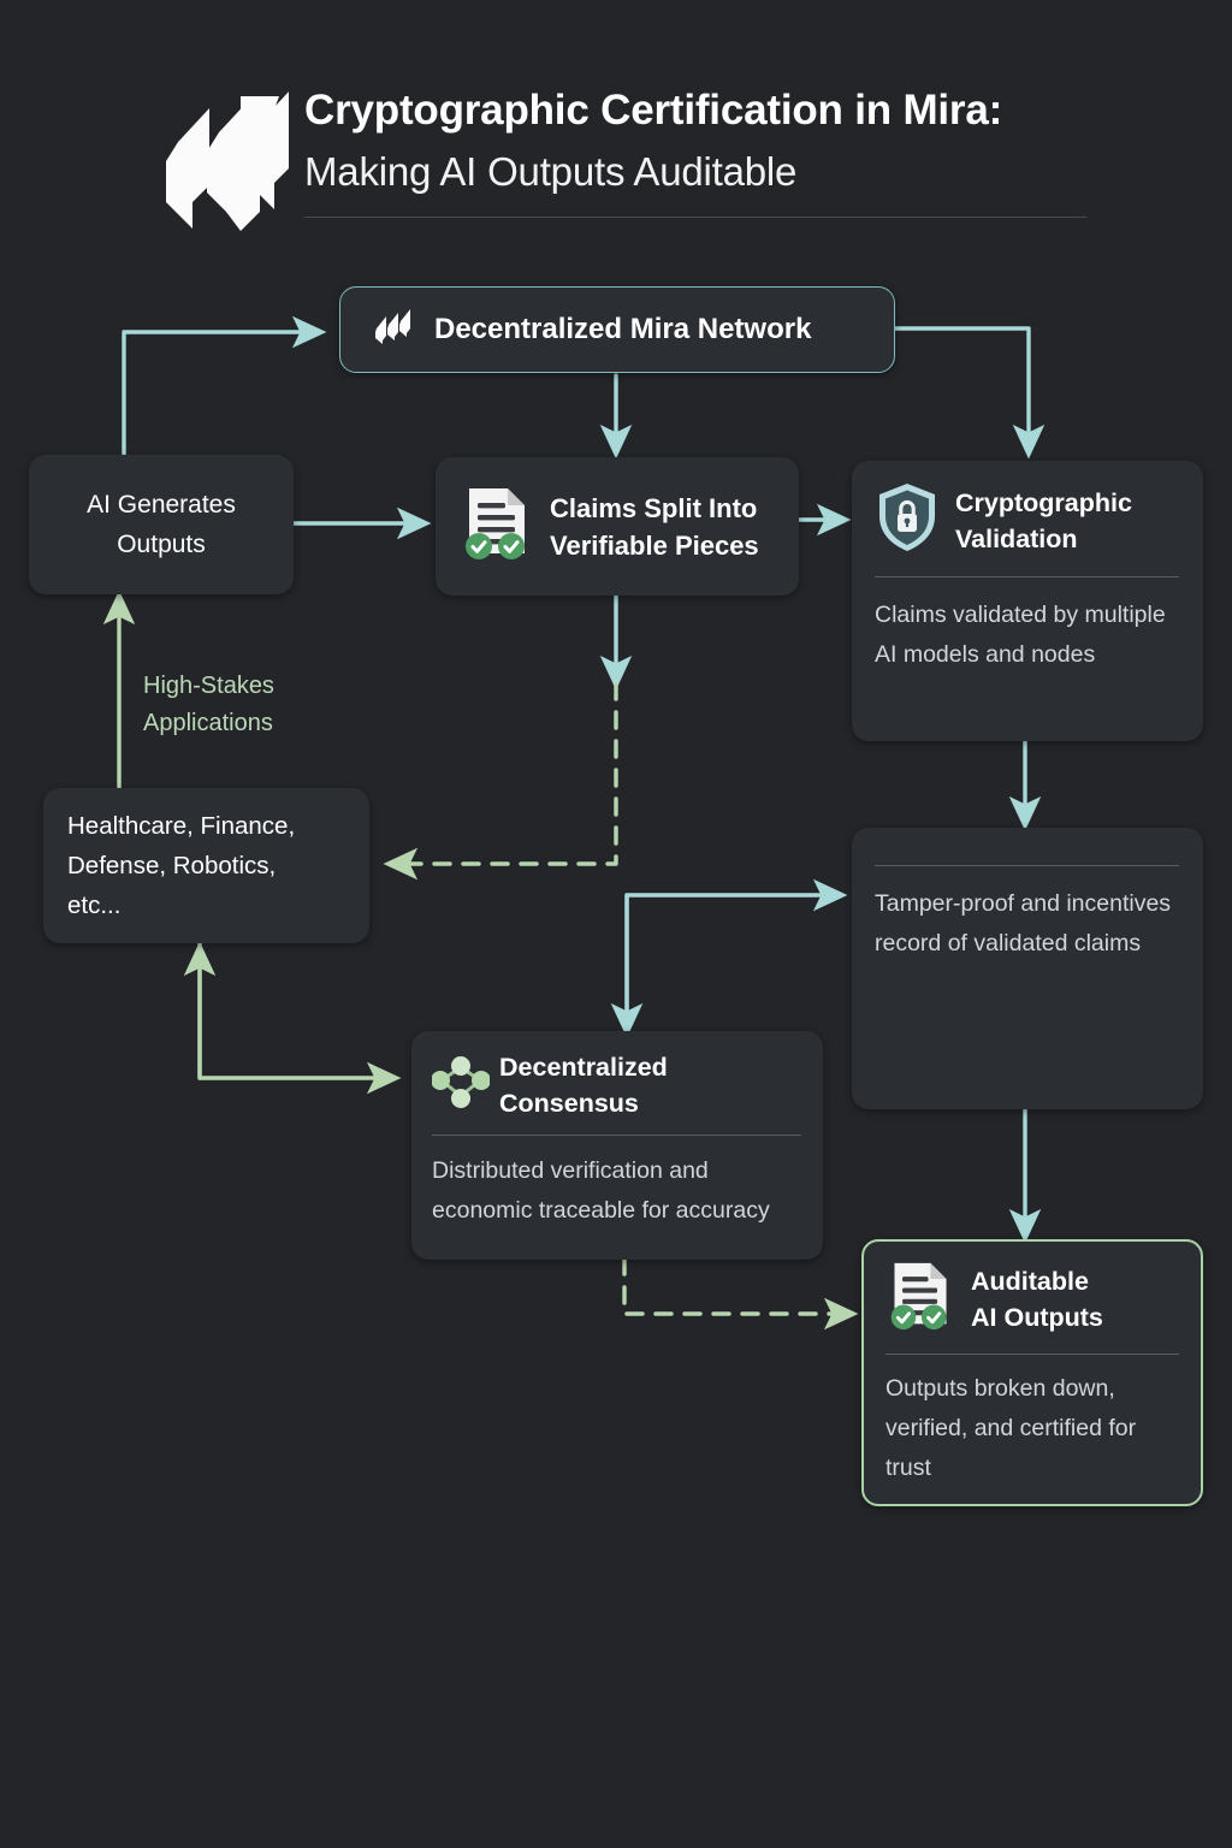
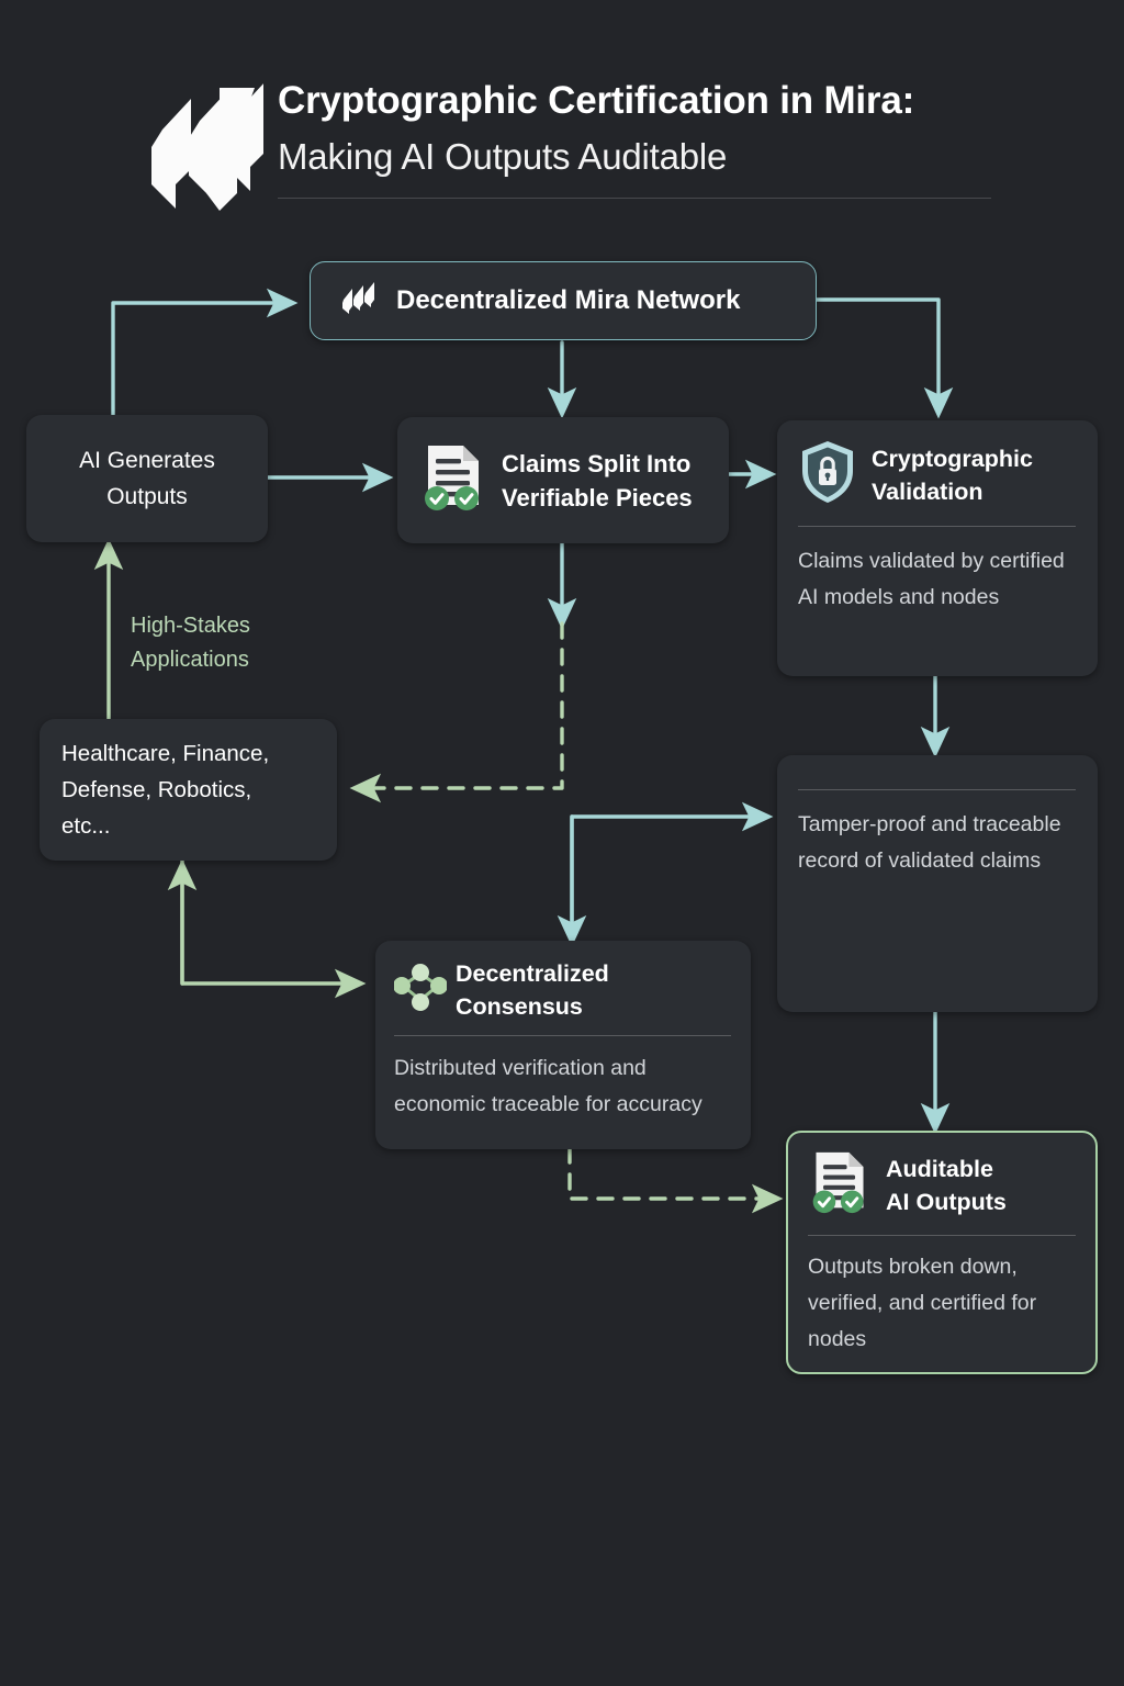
  Cryptographic Certification in Mira:
  Making AI Outputs Auditable
  Decentralized Mira Network
  AI Generates
  Outputs
  Claims Split Into
  Verifiable Pieces
  Cryptographic
  Validation
- Claims validated by multiple AI models and nodes
+ Claims validated by certified AI models and nodes
  Healthcare, Finance,
  Defense, Robotics,
  etc...
- Tamper-proof and incentives record of validated claims
+ Tamper-proof and traceable record of validated claims
  Decentralized Consensus
  Distributed verification and economic traceable for accuracy
  Auditable
  AI Outputs
- Outputs broken down, verified, and certified for trust
+ Outputs broken down, verified, and certified for nodes
  High-Stakes
  Applications
